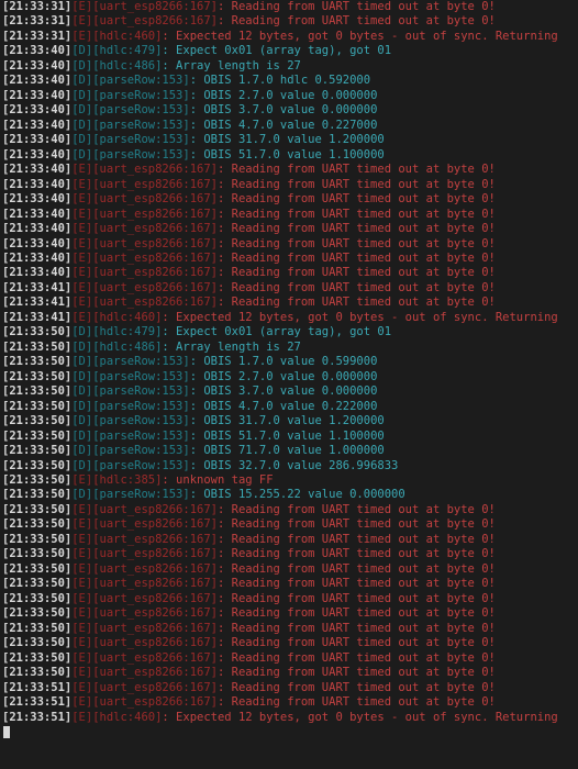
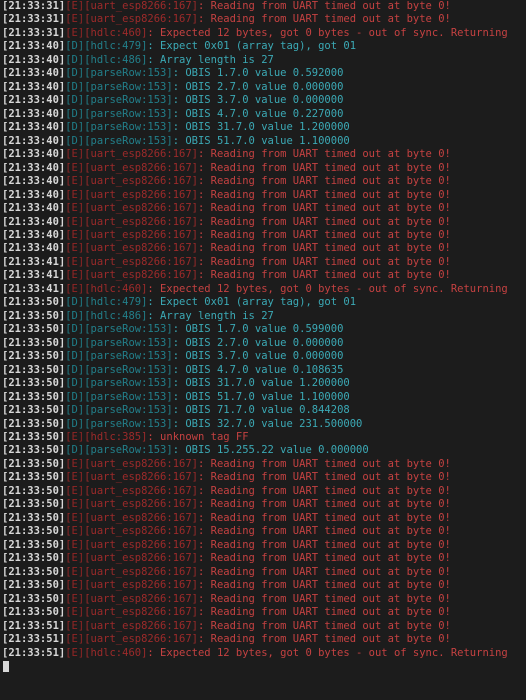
  [21:33:31][E][uart_esp8266:167]: Reading from UART timed out at byte 0!
  [21:33:31][E][uart_esp8266:167]: Reading from UART timed out at byte 0!
  [21:33:31][E][hdlc:460]: Expected 12 bytes, got 0 bytes - out of sync. Returning
  [21:33:40][D][hdlc:479]: Expect 0x01 (array tag), got 01
  [21:33:40][D][hdlc:486]: Array length is 27
- [21:33:40][D][parseRow:153]: OBIS 1.7.0 hdlc 0.592000
+ [21:33:40][D][parseRow:153]: OBIS 1.7.0 value 0.592000
  [21:33:40][D][parseRow:153]: OBIS 2.7.0 value 0.000000
  [21:33:40][D][parseRow:153]: OBIS 3.7.0 value 0.000000
  [21:33:40][D][parseRow:153]: OBIS 4.7.0 value 0.227000
  [21:33:40][D][parseRow:153]: OBIS 31.7.0 value 1.200000
  [21:33:40][D][parseRow:153]: OBIS 51.7.0 value 1.100000
  [21:33:40][E][uart_esp8266:167]: Reading from UART timed out at byte 0!
  [21:33:40][E][uart_esp8266:167]: Reading from UART timed out at byte 0!
  [21:33:40][E][uart_esp8266:167]: Reading from UART timed out at byte 0!
  [21:33:40][E][uart_esp8266:167]: Reading from UART timed out at byte 0!
  [21:33:40][E][uart_esp8266:167]: Reading from UART timed out at byte 0!
  [21:33:40][E][uart_esp8266:167]: Reading from UART timed out at byte 0!
  [21:33:40][E][uart_esp8266:167]: Reading from UART timed out at byte 0!
  [21:33:40][E][uart_esp8266:167]: Reading from UART timed out at byte 0!
  [21:33:41][E][uart_esp8266:167]: Reading from UART timed out at byte 0!
  [21:33:41][E][uart_esp8266:167]: Reading from UART timed out at byte 0!
  [21:33:41][E][hdlc:460]: Expected 12 bytes, got 0 bytes - out of sync. Returning
  [21:33:50][D][hdlc:479]: Expect 0x01 (array tag), got 01
  [21:33:50][D][hdlc:486]: Array length is 27
  [21:33:50][D][parseRow:153]: OBIS 1.7.0 value 0.599000
  [21:33:50][D][parseRow:153]: OBIS 2.7.0 value 0.000000
  [21:33:50][D][parseRow:153]: OBIS 3.7.0 value 0.000000
- [21:33:50][D][parseRow:153]: OBIS 4.7.0 value 0.222000
+ [21:33:50][D][parseRow:153]: OBIS 4.7.0 value 0.108635
  [21:33:50][D][parseRow:153]: OBIS 31.7.0 value 1.200000
  [21:33:50][D][parseRow:153]: OBIS 51.7.0 value 1.100000
- [21:33:50][D][parseRow:153]: OBIS 71.7.0 value 1.000000
+ [21:33:50][D][parseRow:153]: OBIS 71.7.0 value 0.844208
- [21:33:50][D][parseRow:153]: OBIS 32.7.0 value 286.996833
+ [21:33:50][D][parseRow:153]: OBIS 32.7.0 value 231.500000
  [21:33:50][E][hdlc:385]: unknown tag FF
  [21:33:50][D][parseRow:153]: OBIS 15.255.22 value 0.000000
  [21:33:50][E][uart_esp8266:167]: Reading from UART timed out at byte 0!
  [21:33:50][E][uart_esp8266:167]: Reading from UART timed out at byte 0!
  [21:33:50][E][uart_esp8266:167]: Reading from UART timed out at byte 0!
  [21:33:50][E][uart_esp8266:167]: Reading from UART timed out at byte 0!
  [21:33:50][E][uart_esp8266:167]: Reading from UART timed out at byte 0!
  [21:33:50][E][uart_esp8266:167]: Reading from UART timed out at byte 0!
  [21:33:50][E][uart_esp8266:167]: Reading from UART timed out at byte 0!
  [21:33:50][E][uart_esp8266:167]: Reading from UART timed out at byte 0!
  [21:33:50][E][uart_esp8266:167]: Reading from UART timed out at byte 0!
  [21:33:50][E][uart_esp8266:167]: Reading from UART timed out at byte 0!
  [21:33:50][E][uart_esp8266:167]: Reading from UART timed out at byte 0!
  [21:33:50][E][uart_esp8266:167]: Reading from UART timed out at byte 0!
  [21:33:51][E][uart_esp8266:167]: Reading from UART timed out at byte 0!
  [21:33:51][E][uart_esp8266:167]: Reading from UART timed out at byte 0!
  [21:33:51][E][hdlc:460]: Expected 12 bytes, got 0 bytes - out of sync. Returning
